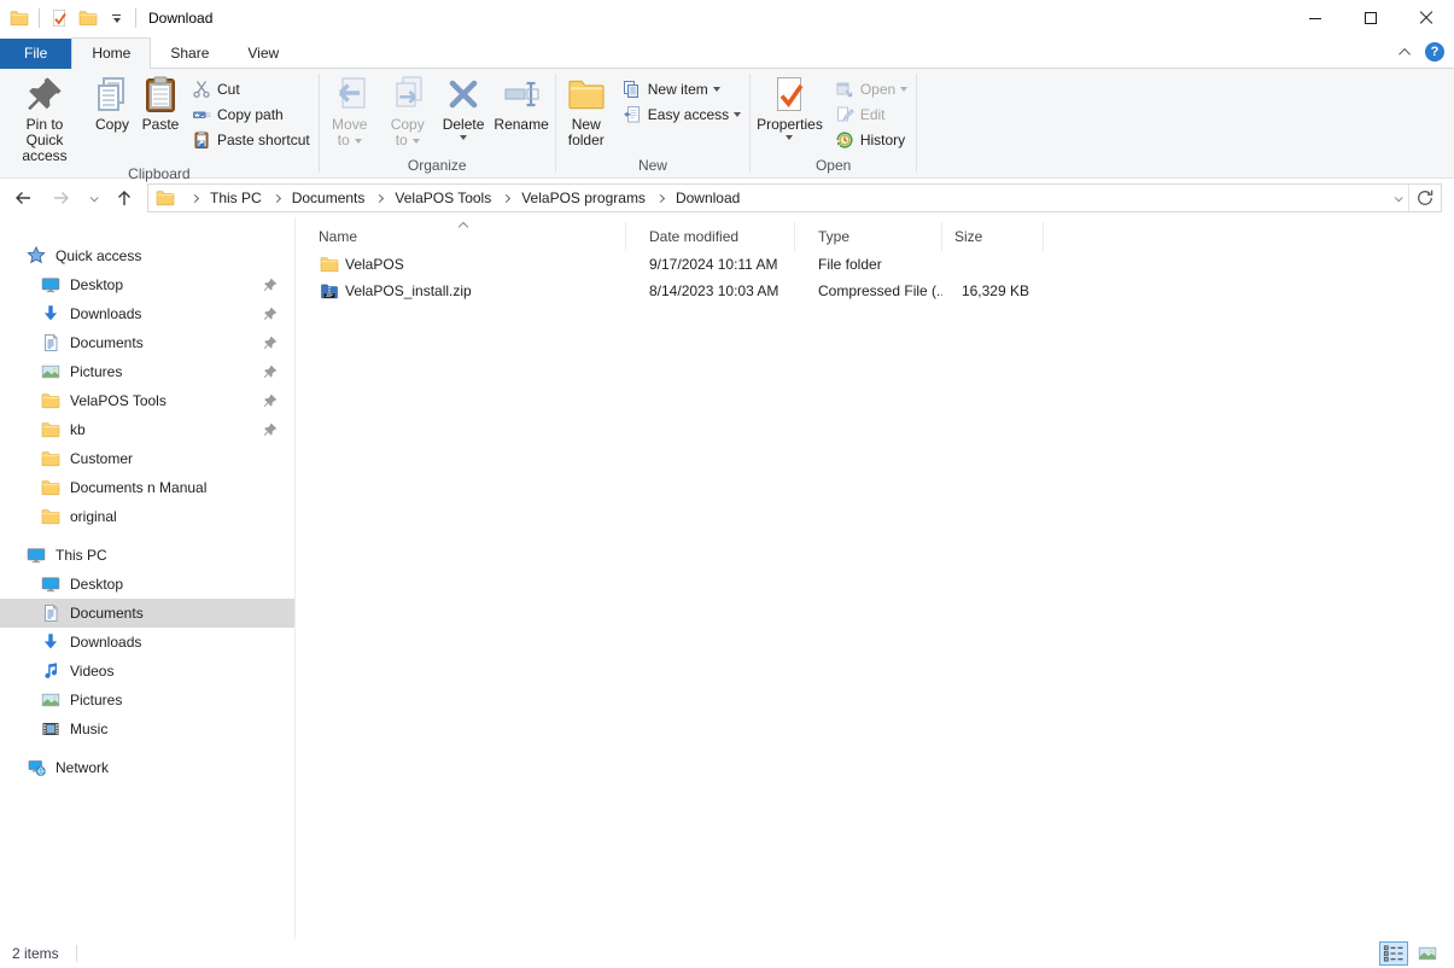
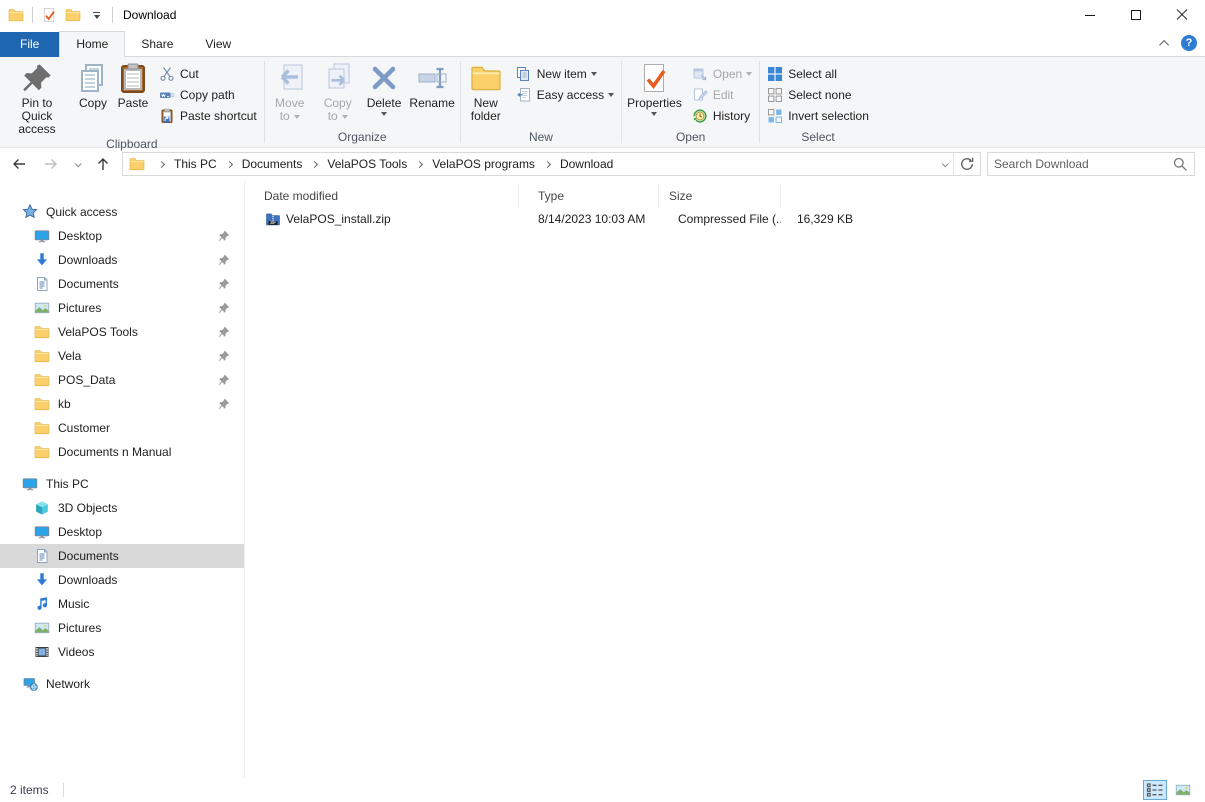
  Download
  File
  Home
  Share
  View
  ?
  Pin to Quick access
  Copy
  Paste
  Cut
  Copy path
  Paste shortcut
  Clipboard
  Move to
  Copy to
  Delete
  Rename
  Organize
  New folder
  New item
  Easy access
  New
  Properties
  Open
  Edit
  History
  Open
+ Select all
+ Select none
+ Invert selection
+ Select
  This PC
  Documents
  VelaPOS Tools
  VelaPOS programs
  Download
+ Search Download
  Quick access
  Desktop
  Downloads
  Documents
  Pictures
  VelaPOS Tools
+ Vela
+ POS_Data
  kb
  Customer
  Documents n Manual
- original
  This PC
+ 3D Objects
  Desktop
  Documents
  Downloads
- Videos
+ Music
  Pictures
- Music
+ Videos
  Network
- Name
  Date modified
  Type
  Size
- VelaPOS
- 9/17/2024 10:11 AM
- File folder
  VelaPOS_install.zip
  8/14/2023 10:03 AM
  Compressed File (.
  16,329 KB
  2 items
